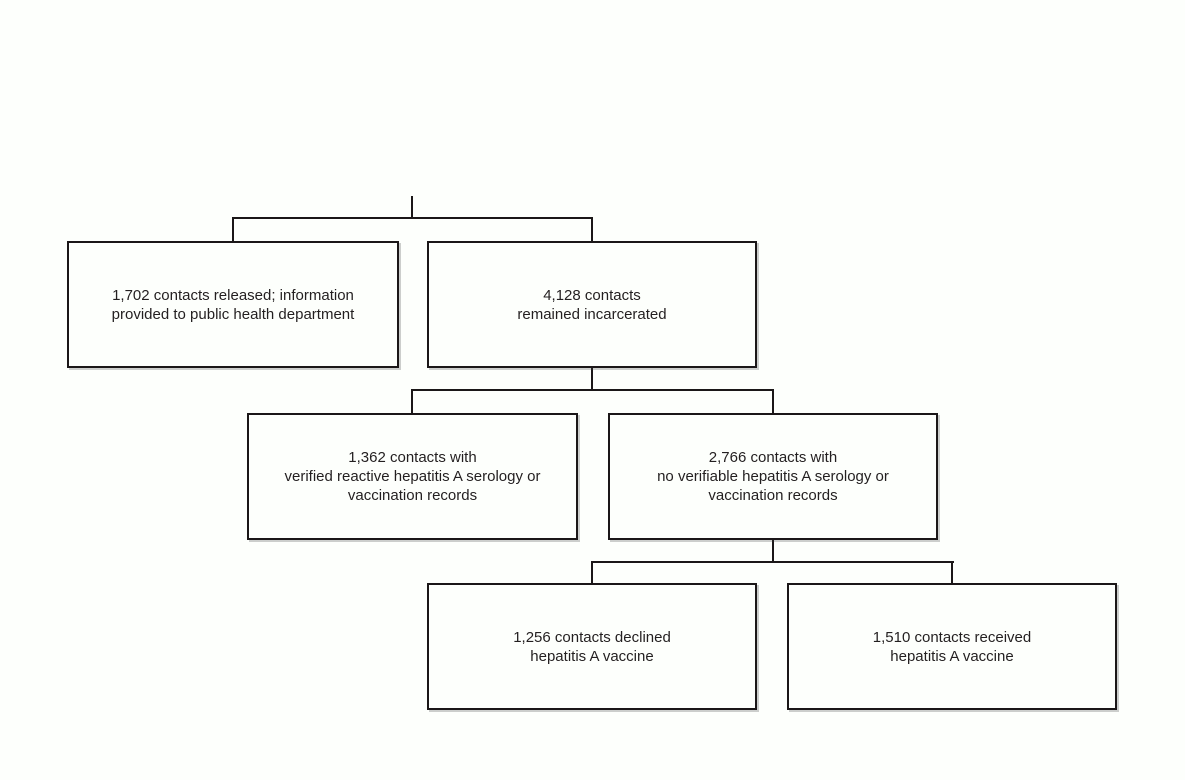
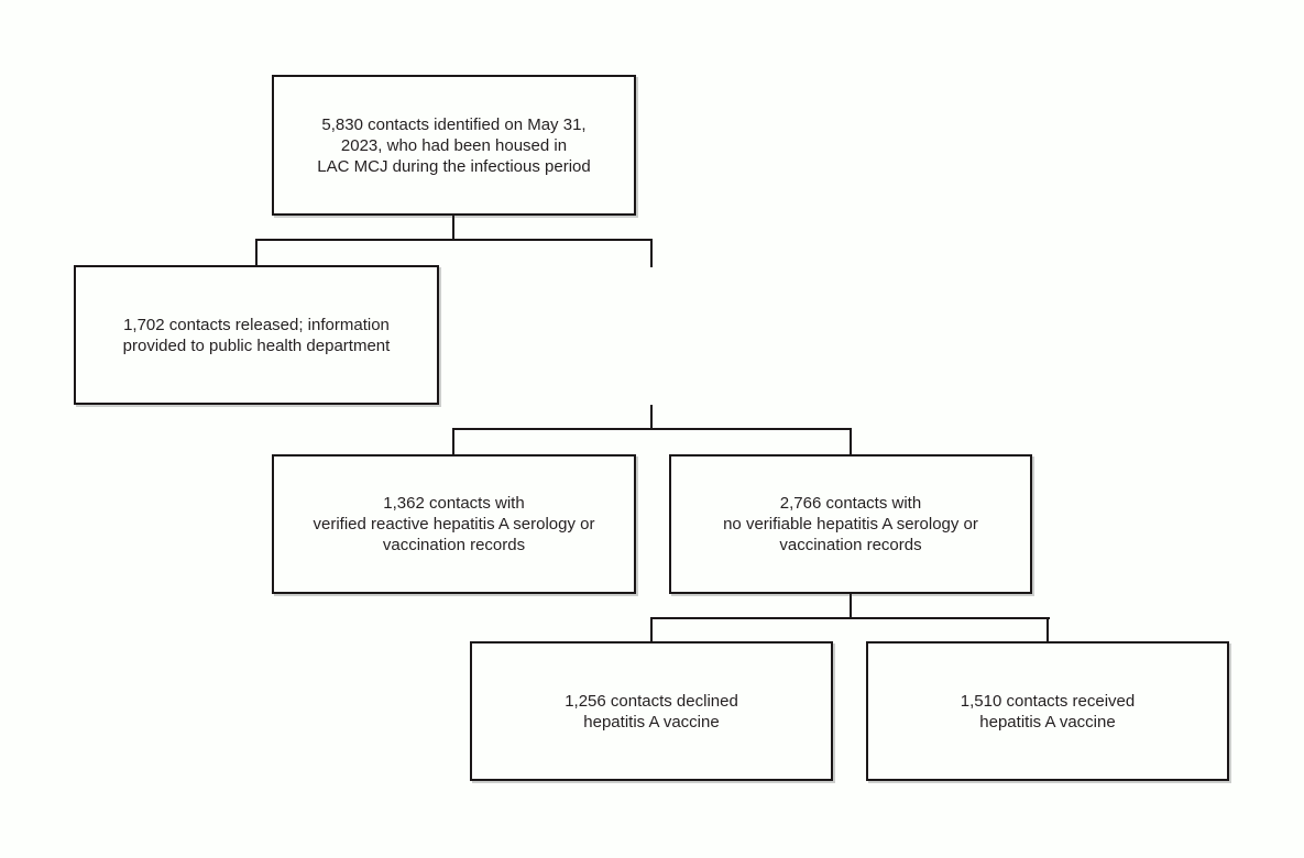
+ 5,830 contacts identified on May 31,
+ 2023, who had been housed in
+ LAC MCJ during the infectious period
  1,702 contacts released; information
  provided to public health department
- 4,128 contacts
- remained incarcerated
  1,362 contacts with
  verified reactive hepatitis A serology or
  vaccination records
  2,766 contacts with
  no verifiable hepatitis A serology or
  vaccination records
  1,256 contacts declined
  hepatitis A vaccine
  1,510 contacts received
  hepatitis A vaccine
